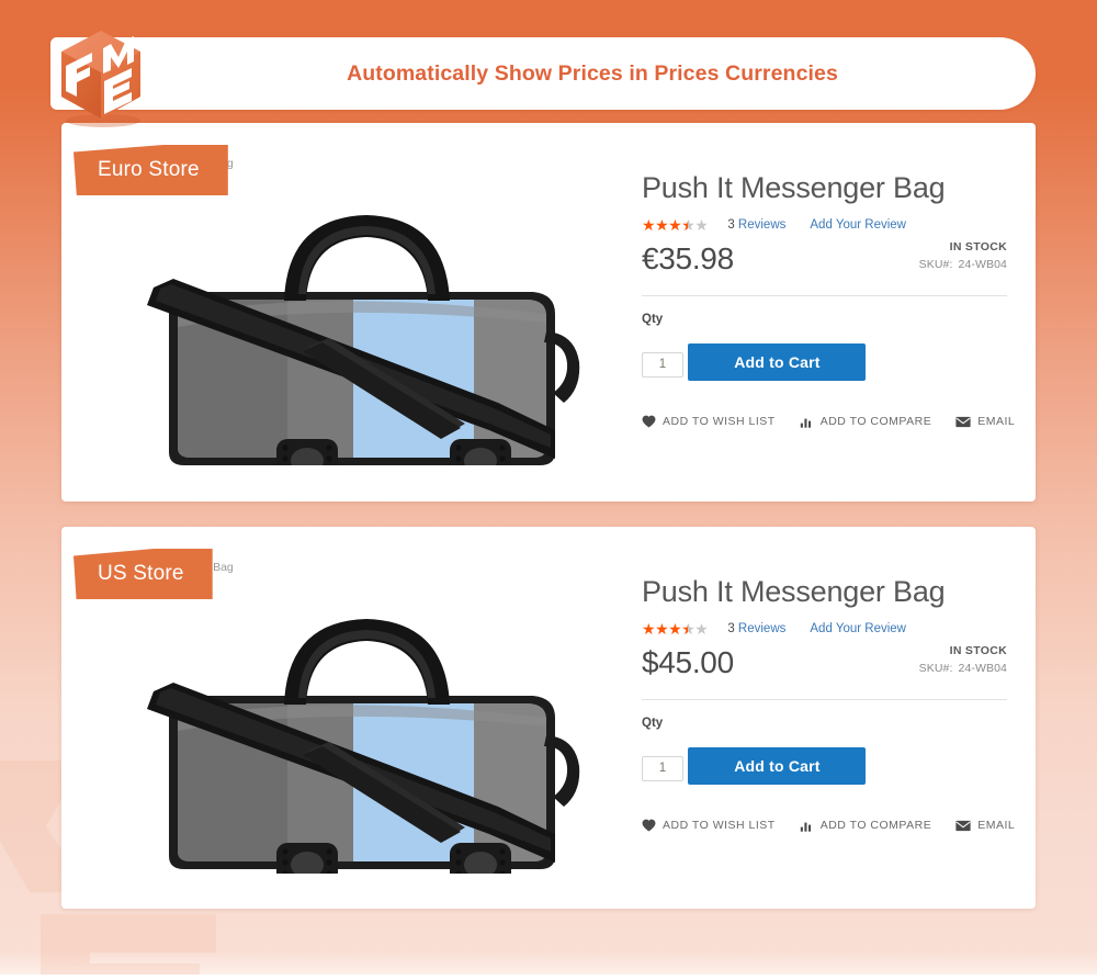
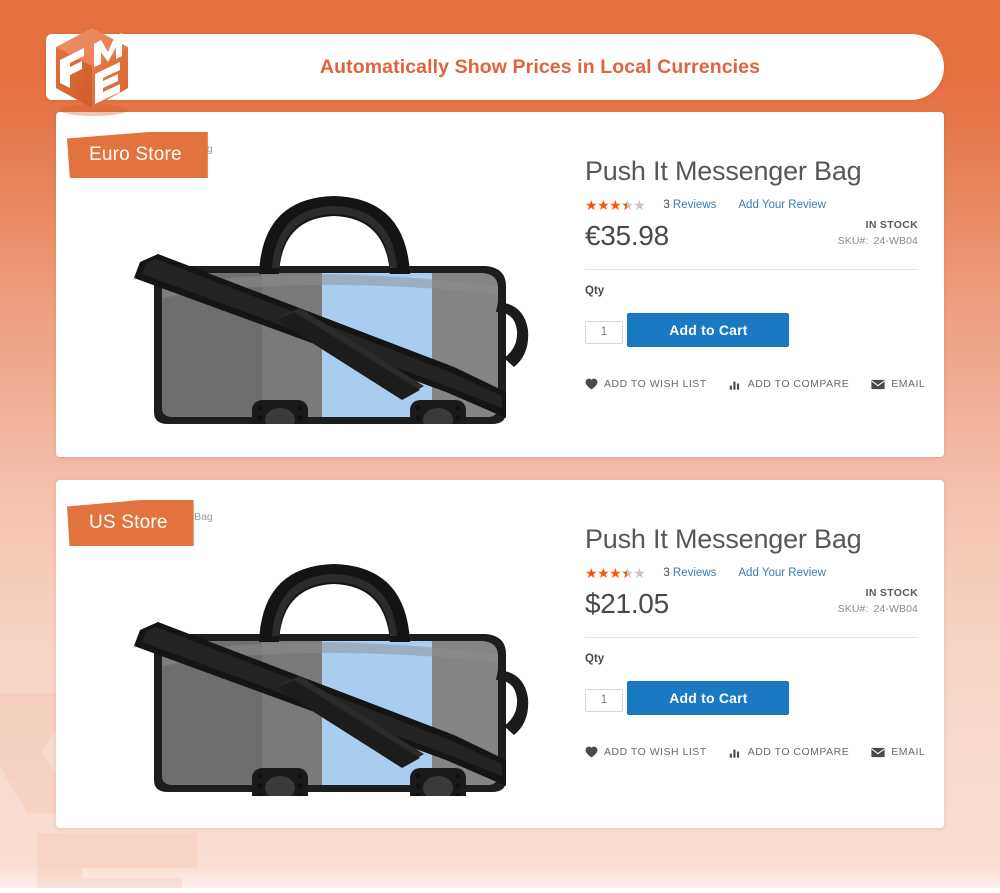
- Automatically Show Prices in Prices Currencies
+ Automatically Show Prices in Local Currencies
  Euro Store
  Push It Messenger Bag
  ★
  ★
  ★
  ★
  ★
  3 Reviews
  Add Your Review
  €35.98
  IN STOCK
  SKU#: 24-WB04
  Qty
  1 Add to Cart
  ADD TO WISH LIST
  ADD TO COMPARE
  EMAIL
  US Store
  Push It Messenger Bag
  ★
  ★
  ★
  ★
  ★
  3 Reviews
  Add Your Review
- $45.00
+ $21.05
  IN STOCK
  SKU#: 24-WB04
  Qty
  1 Add to Cart
  ADD TO WISH LIST
  ADD TO COMPARE
  EMAIL
